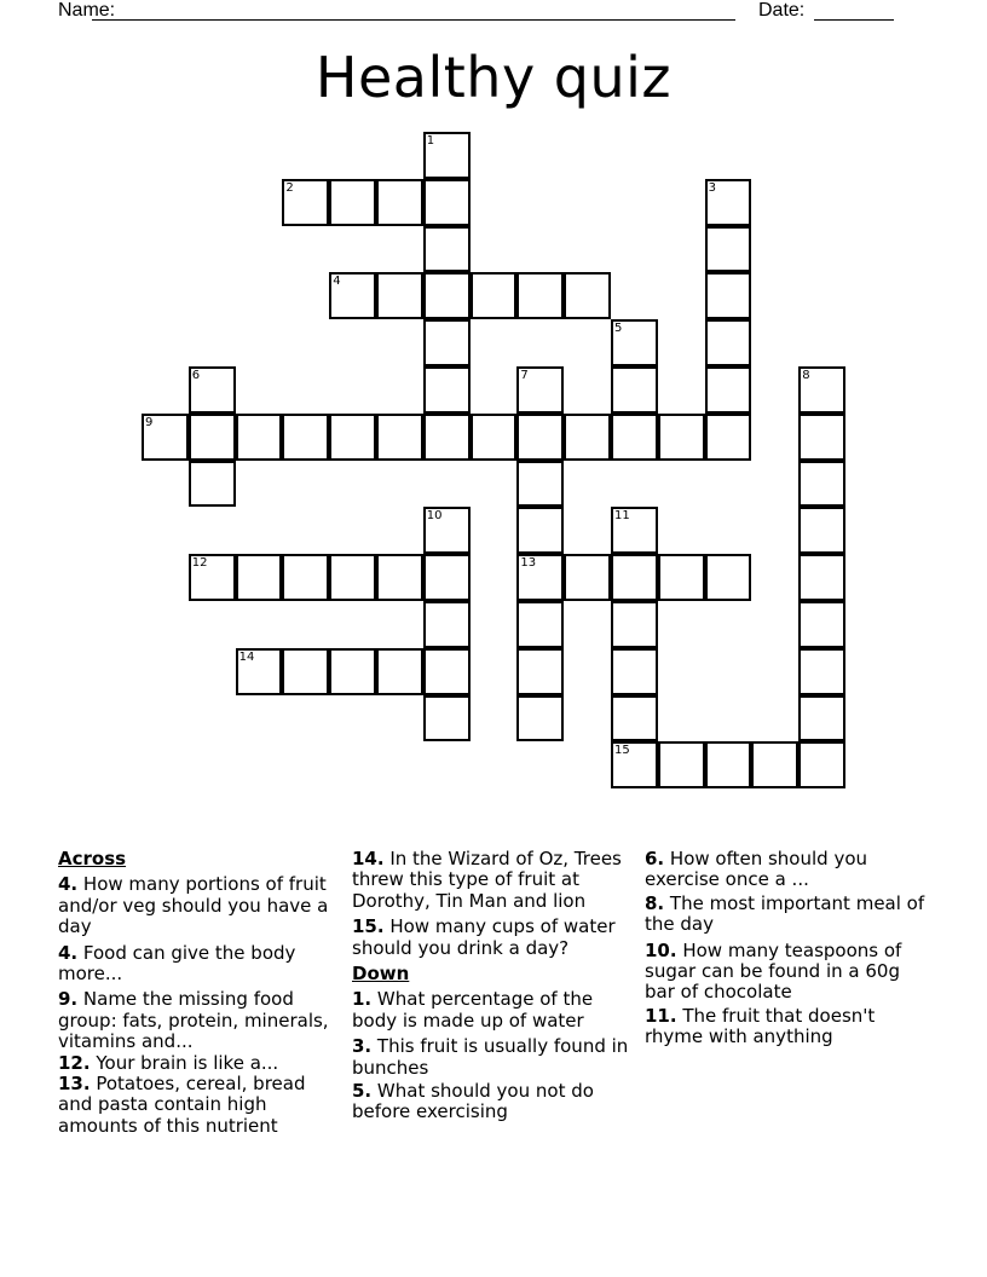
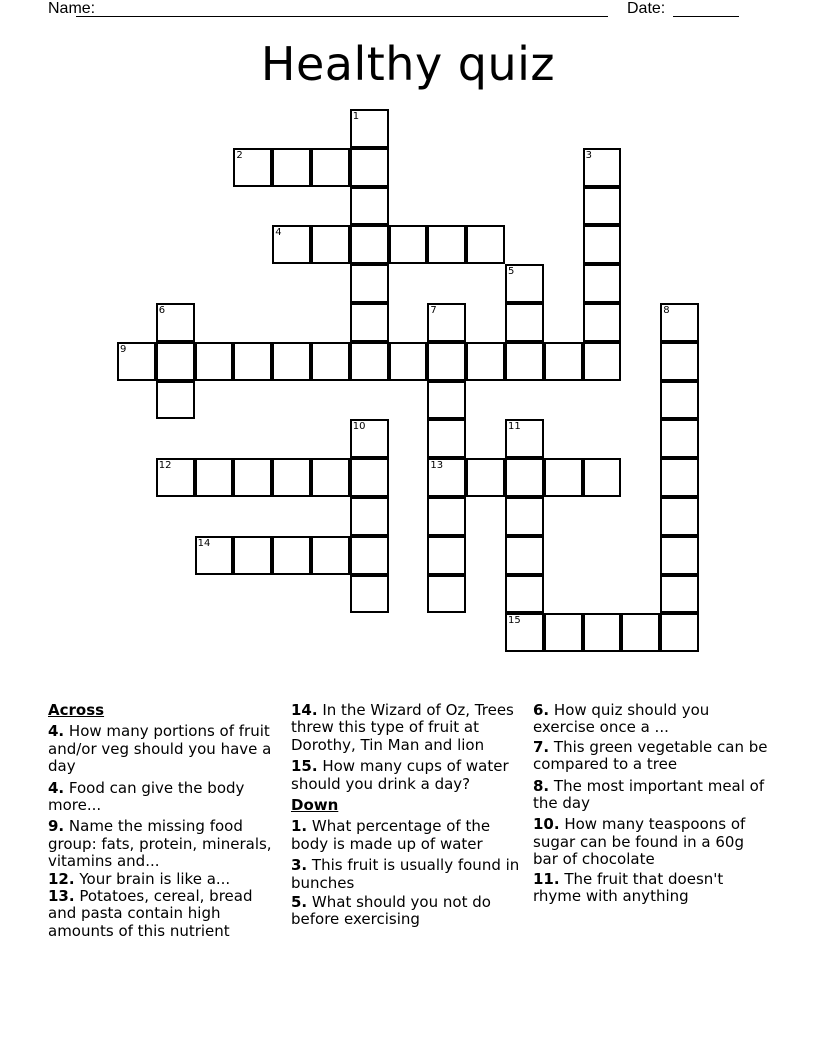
  Name:
  Date:
  Healthy quiz
  1
  2
  3
  4
  5
  6
  7
  13
  8
  9
  10
  11
  15
  12
  14
  Across
  4. How many portions of fruit and/or veg should you have a day
  4. Food can give the body more...
  9. Name the missing food group: fats, protein, minerals, vitamins and...
  12. Your brain is like a...
  13. Potatoes, cereal, bread and pasta contain high amounts of this nutrient
  14. In the Wizard of Oz, Trees threw this type of fruit at Dorothy, Tin Man and lion
  15. How many cups of water should you drink a day?
  Down
  1. What percentage of the body is made up of water
  3. This fruit is usually found in bunches
  5. What should you not do before exercising
- 6. How often should you exercise once a ...
+ 6. How quiz should you exercise once a ...
+ 7. This green vegetable can be compared to a tree
  8. The most important meal of the day
  10. How many teaspoons of sugar can be found in a 60g bar of chocolate
  11. The fruit that doesn't rhyme with anything
